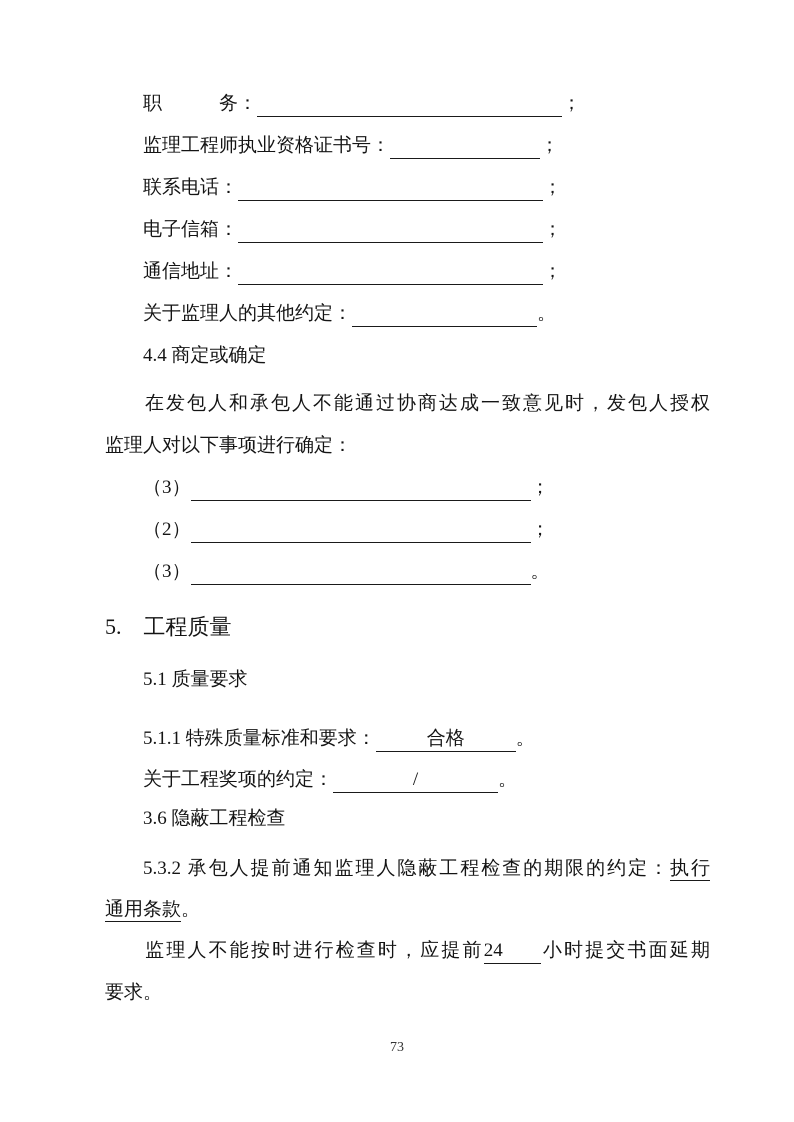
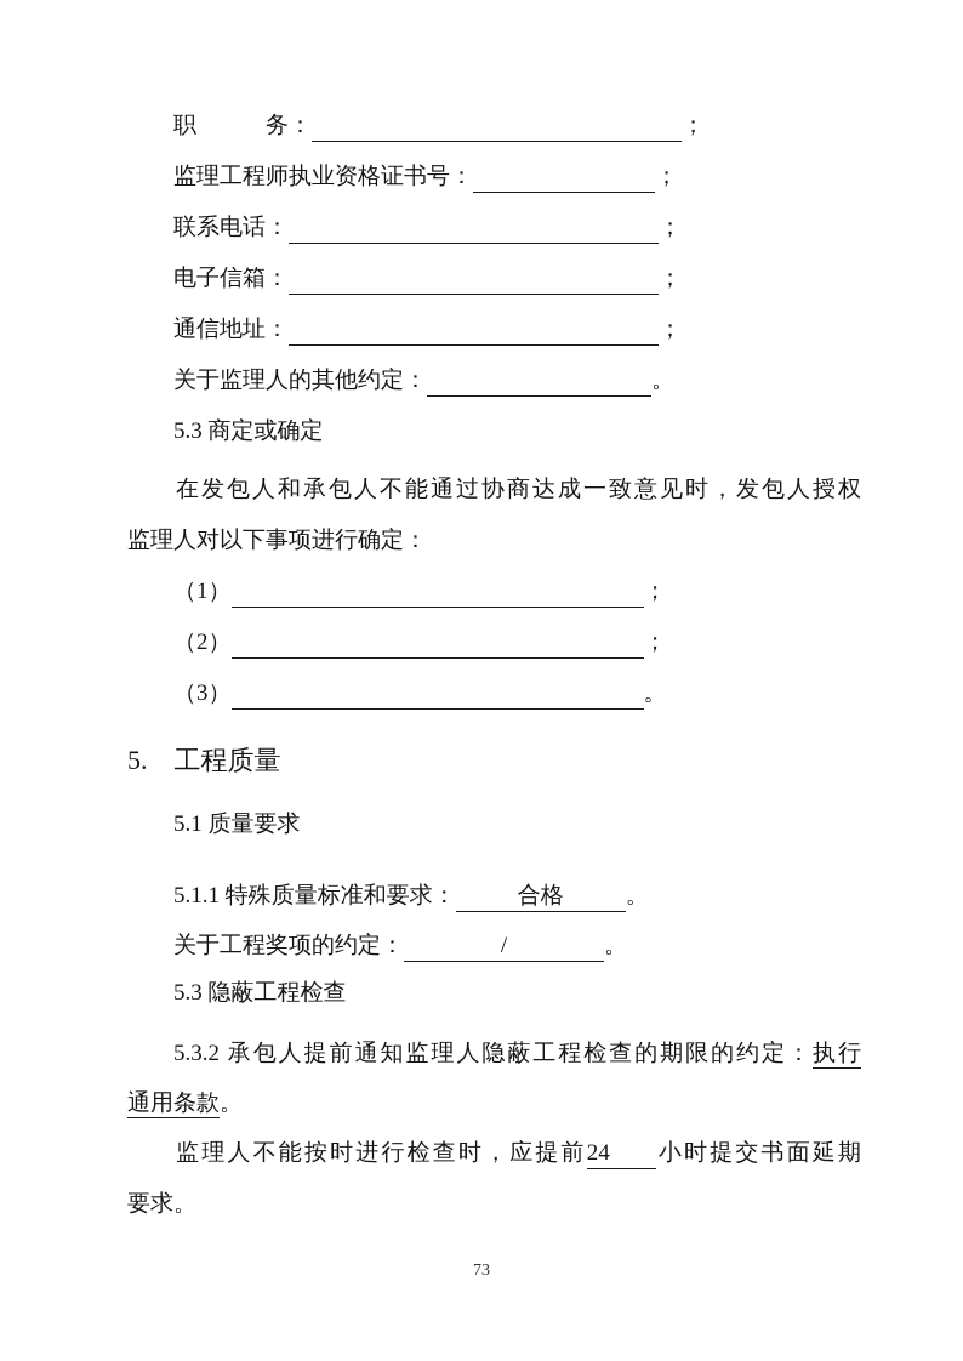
  职 务： ；
  监理工程师执业资格证书号： ；
  联系电话： ；
  电子信箱： ；
  通信地址： ；
  关于监理人的其他约定： 。
- 4.4 商定或确定
+ 5.3 商定或确定
  在发包人和承包人不能通过协商达成一致意见时，发包人授权
  监理人对以下事项进行确定：
- （3） ；
+ （1） ；
  （2） ；
  （3） 。
  5. 工程质量
  5.1 质量要求
  5.1.1 特殊质量标准和要求： 合格 。
  关于工程奖项的约定： / 。
- 3.6 隐蔽工程检查
+ 5.3 隐蔽工程检查
  5.3.2 承包人提前通知监理人隐蔽工程检查的期限的约定：执行
  通用条款。
  监理人不能按时进行检查时，应提前24 小时提交书面延期
  要求。
  73
